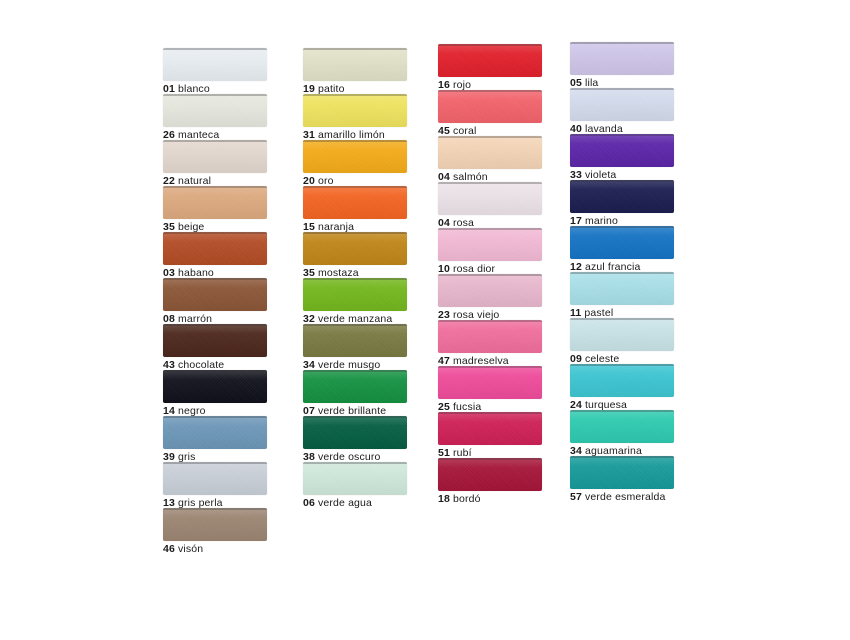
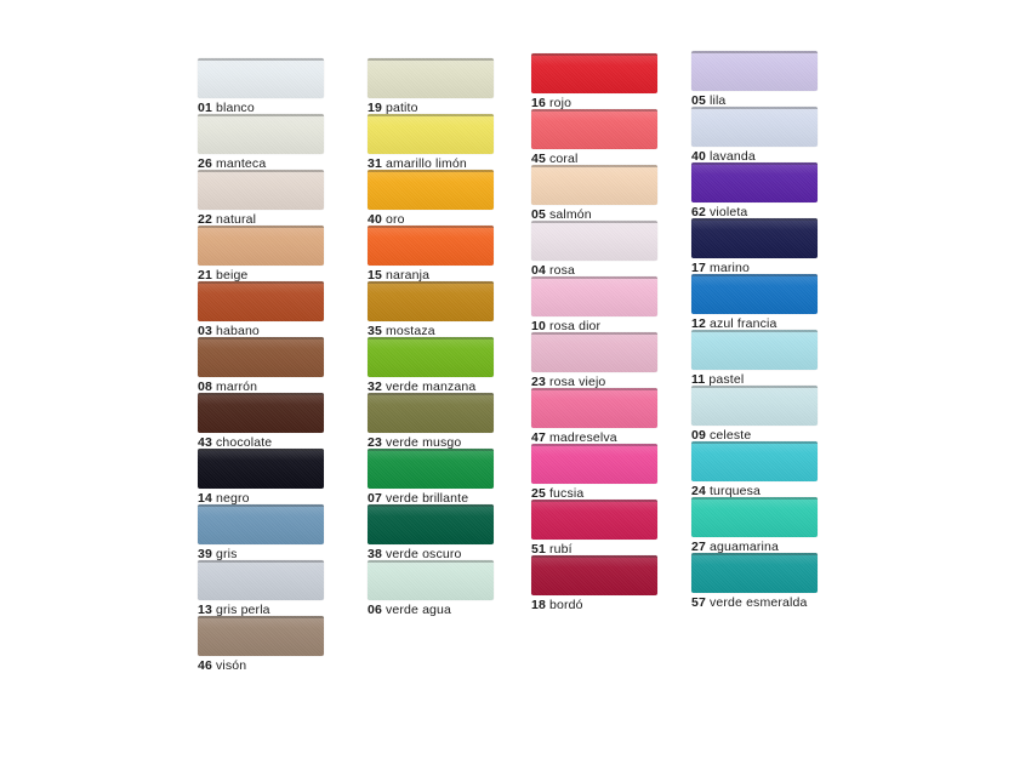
  01 blanco
  26 manteca
  22 natural
- 35 beige
+ 21 beige
  03 habano
  08 marrón
  43 chocolate
  14 negro
  39 gris
  13 gris perla
  46 visón
  19 patito
  31 amarillo limón
- 20 oro
+ 40 oro
  15 naranja
  35 mostaza
  32 verde manzana
- 34 verde musgo
+ 23 verde musgo
  07 verde brillante
  38 verde oscuro
  06 verde agua
  16 rojo
  45 coral
- 04 salmón
+ 05 salmón
  04 rosa
  10 rosa dior
  23 rosa viejo
  47 madreselva
  25 fucsia
  51 rubí
  18 bordó
  05 lila
  40 lavanda
- 33 violeta
+ 62 violeta
  17 marino
  12 azul francia
  11 pastel
  09 celeste
  24 turquesa
- 34 aguamarina
+ 27 aguamarina
  57 verde esmeralda
